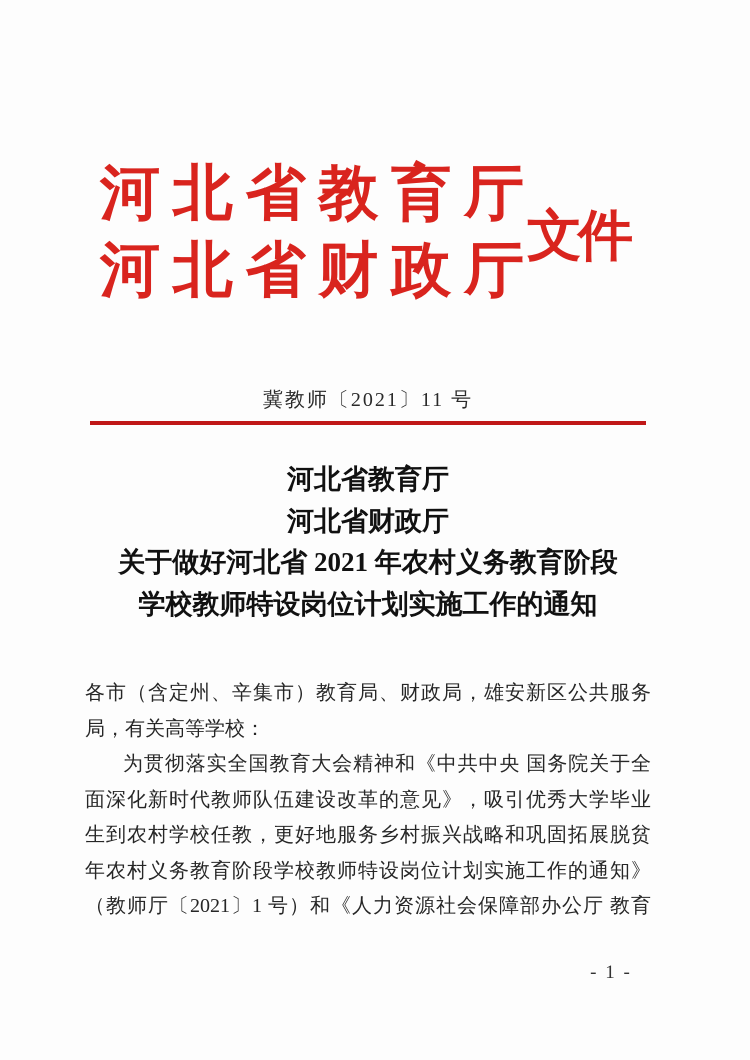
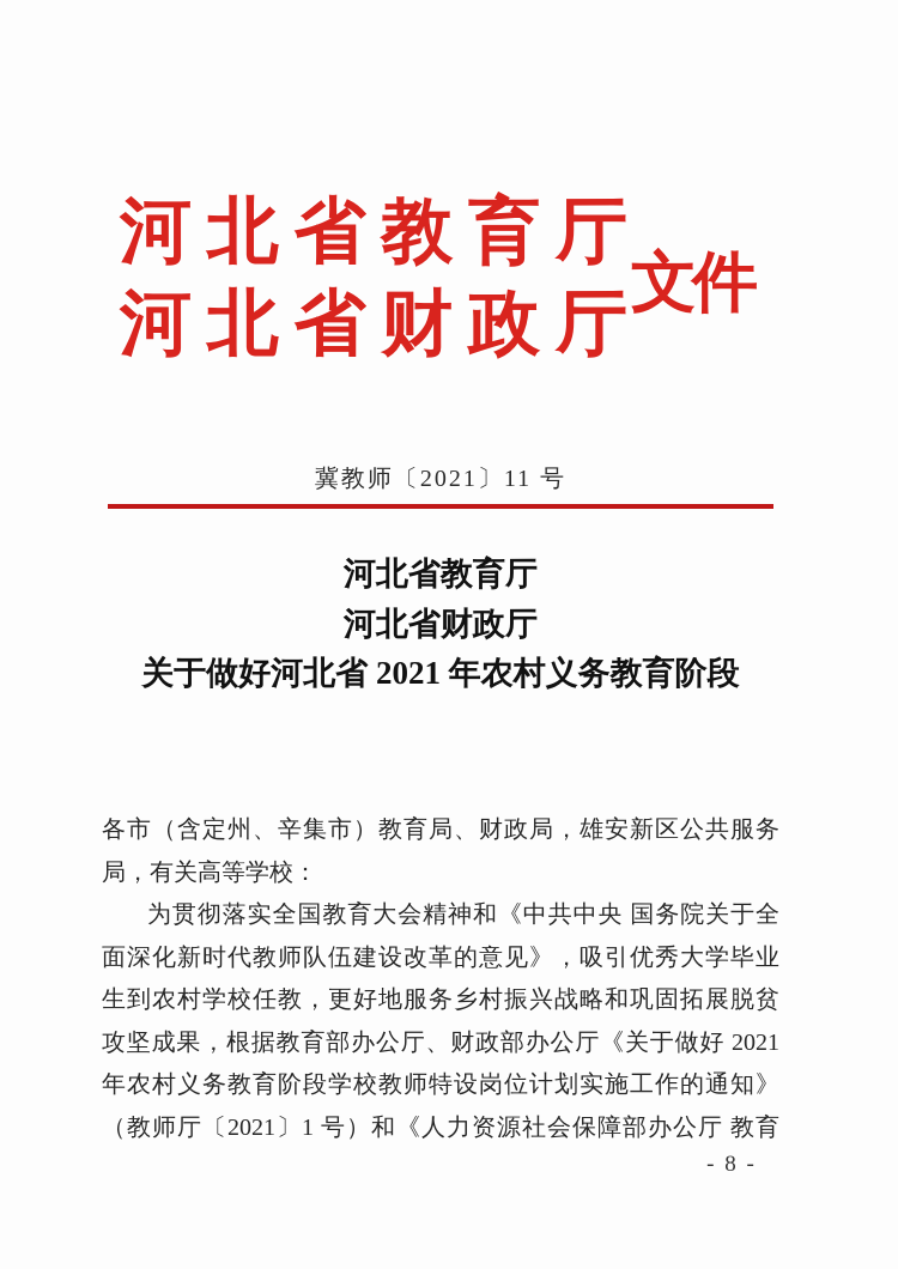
  河北省教育厅
  河北省财政厅
  文件
  冀教师〔2021〕11 号
  河北省教育厅
  河北省财政厅
  关于做好河北省 2021 年农村义务教育阶段
- 学校教师特设岗位计划实施工作的通知
  各市（含定州、辛集市）教育局、财政局，雄安新区公共服务
  局，有关高等学校：
  为贯彻落实全国教育大会精神和《中共中央 国务院关于全
  面深化新时代教师队伍建设改革的意见》，吸引优秀大学毕业
  生到农村学校任教，更好地服务乡村振兴战略和巩固拓展脱贫
+ 攻坚成果，根据教育部办公厅、财政部办公厅《关于做好 2021
  年农村义务教育阶段学校教师特设岗位计划实施工作的通知》
  （教师厅〔2021〕1 号）和《人力资源社会保障部办公厅 教育
- - 1 -
+ - 8 -
